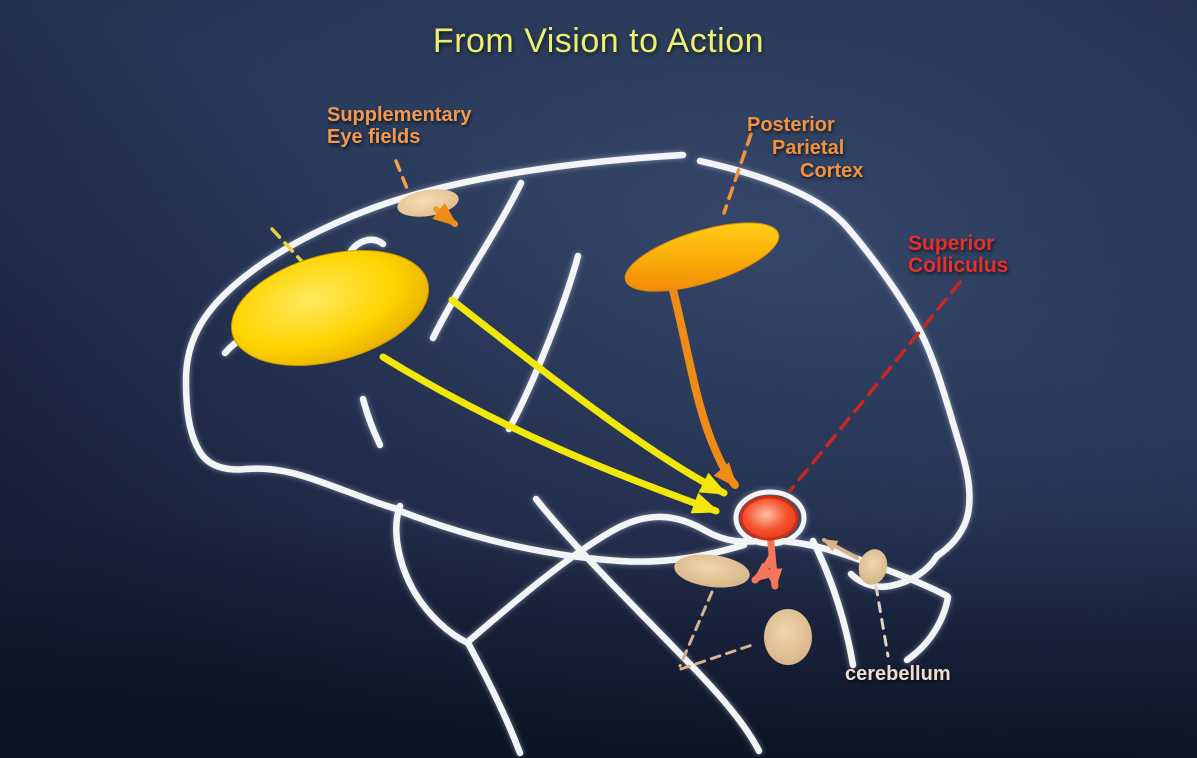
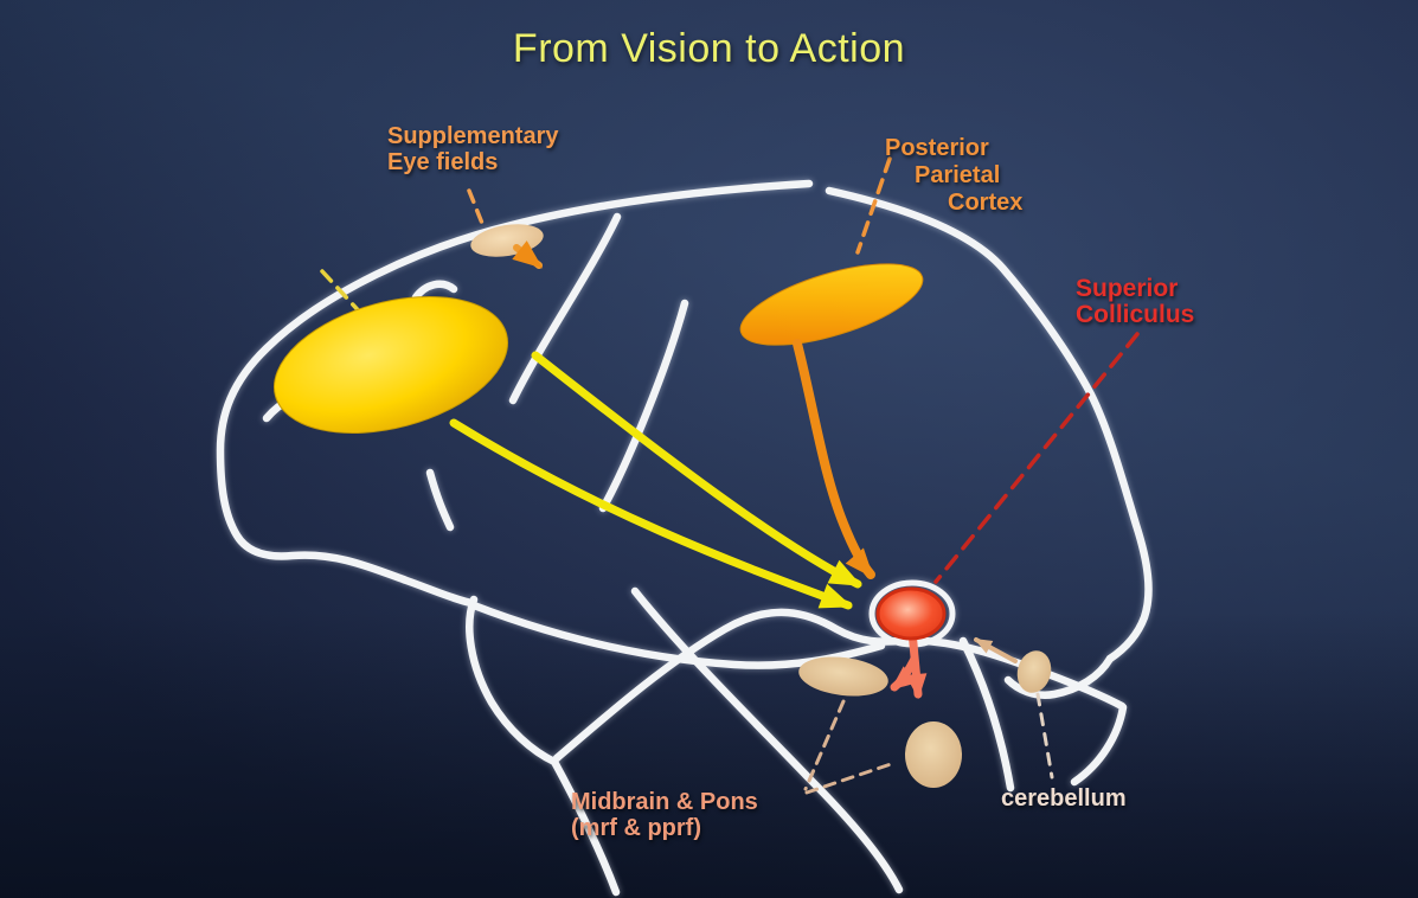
  From Vision to Action
  Supplementary
  Eye fields
  Posterior
  Parietal
  Cortex
  Superior
  Colliculus
+ Midbrain & Pons
+ (mrf & pprf)
  cerebellum
